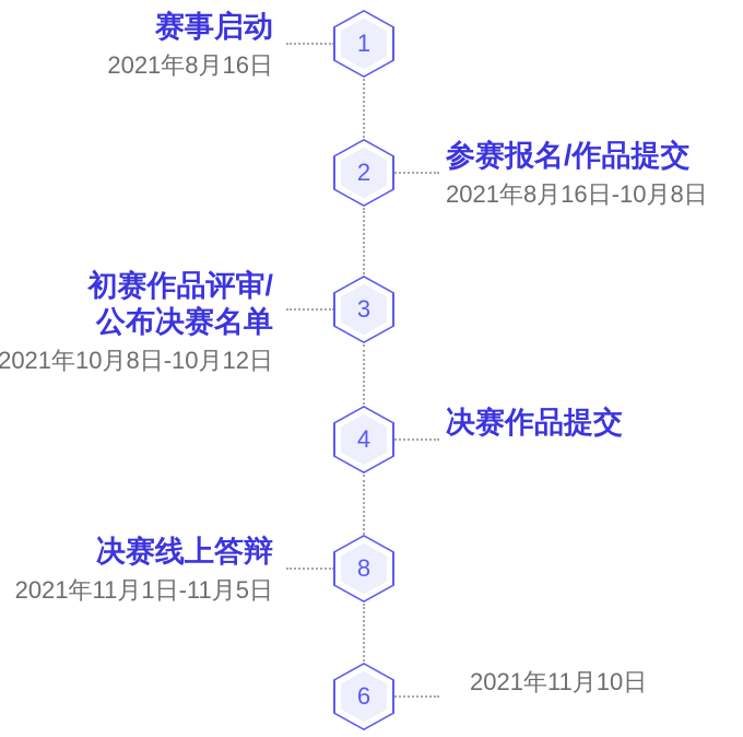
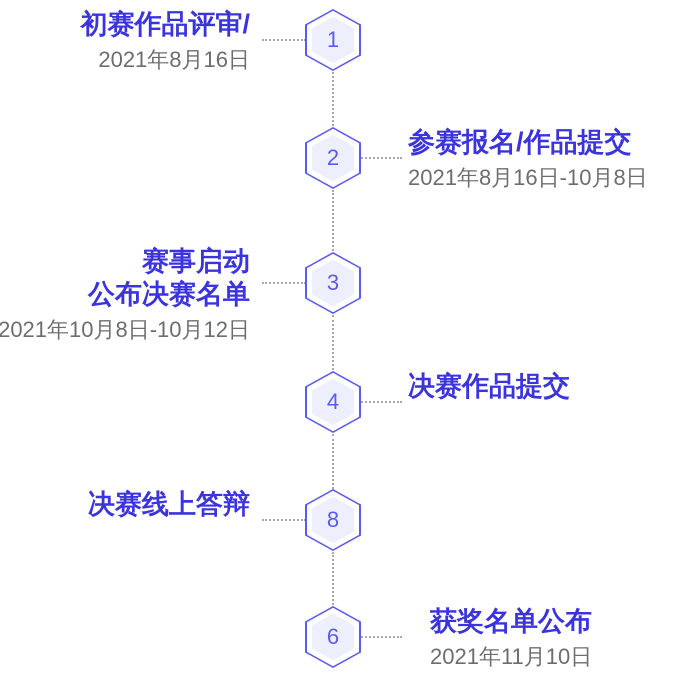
  1
- 赛事启动
+ 初赛作品评审/
  2021年8月16日
  2
  参赛报名/作品提交
  2021年8月16日-10月8日
  3
- 初赛作品评审/
+ 赛事启动
  公布决赛名单
  2021年10月8日-10月12日
  4
  决赛作品提交
  8
  决赛线上答辩
- 2021年11月1日-11月5日
  6
+ 获奖名单公布
  2021年11月10日
